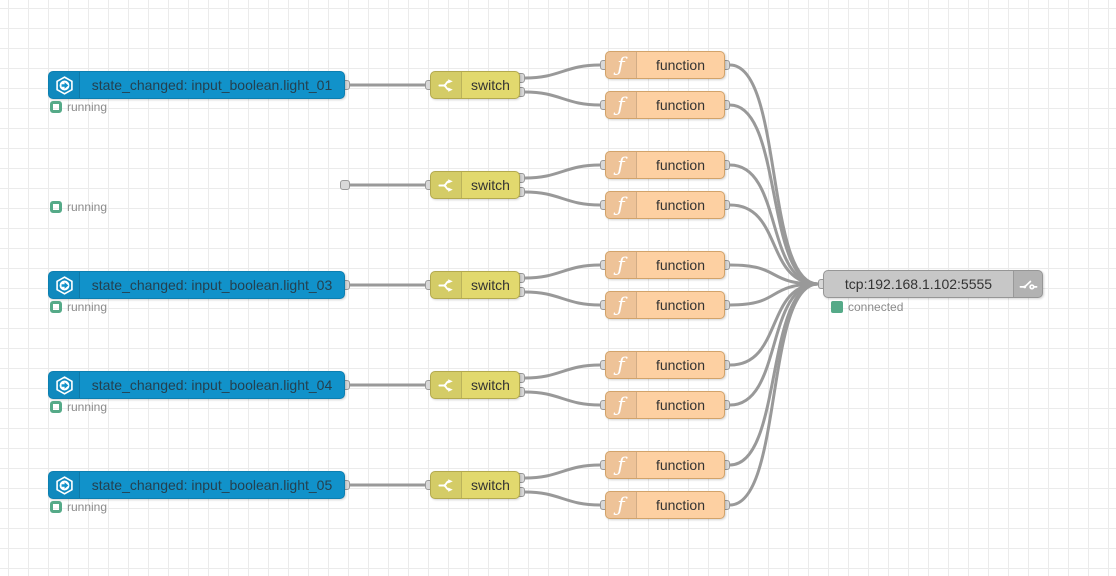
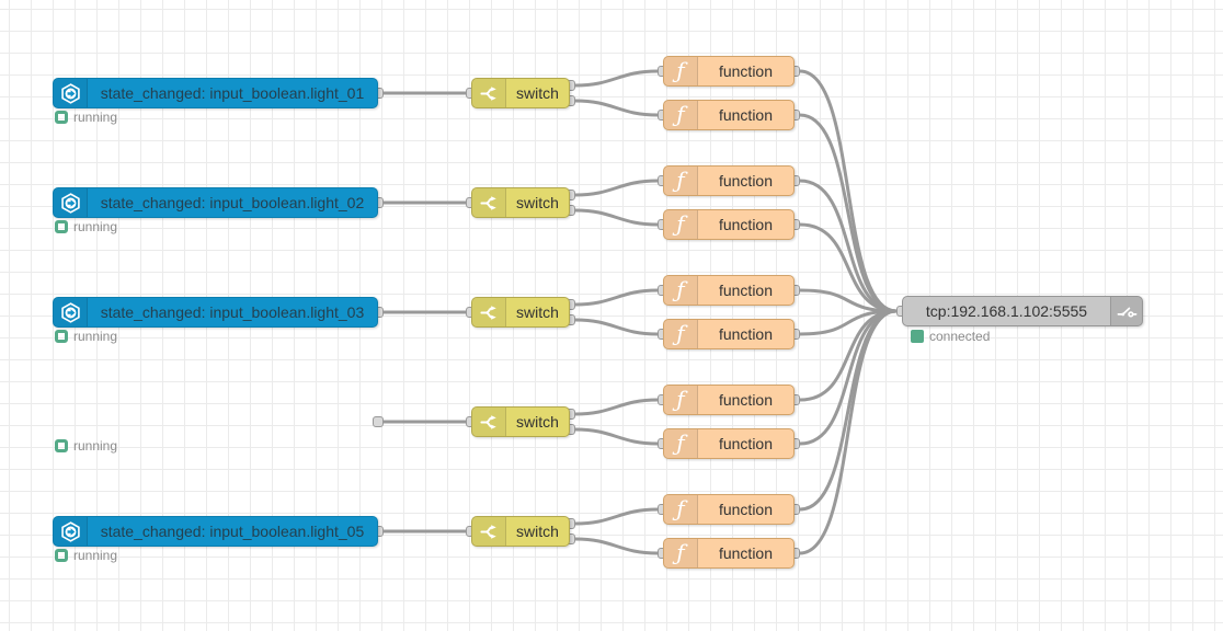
  state_changed: input_boolean.light_01
  running
  switch
  ƒ
  function
  ƒ
  function
+ state_changed: input_boolean.light_02
  running
  switch
  ƒ
  function
  ƒ
  function
  state_changed: input_boolean.light_03
  running
  switch
  ƒ
  function
  ƒ
  function
- state_changed: input_boolean.light_04
  running
  switch
  ƒ
  function
  ƒ
  function
  state_changed: input_boolean.light_05
  running
  switch
  ƒ
  function
  ƒ
  function
  tcp:192.168.1.102:5555
  connected
